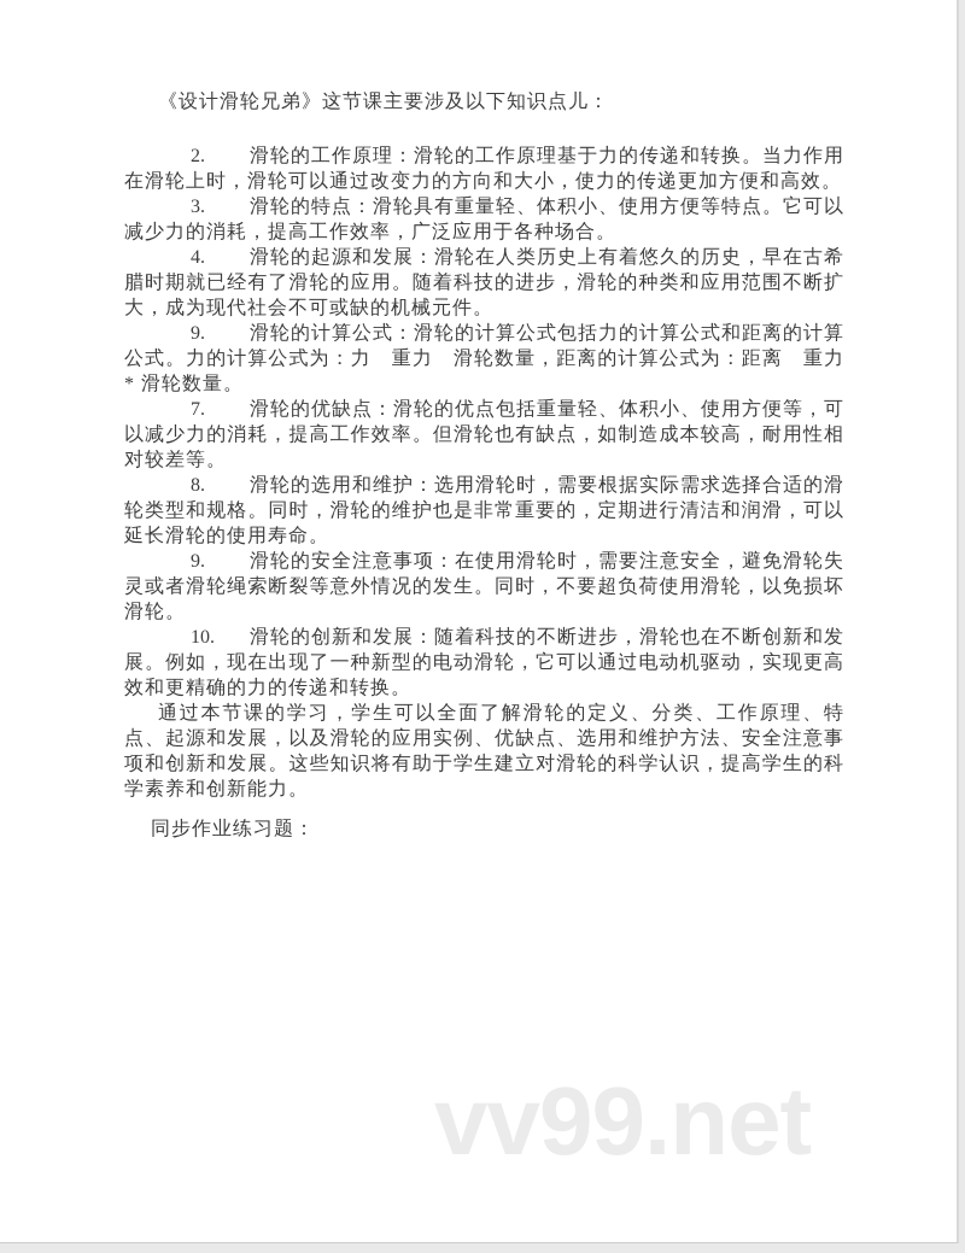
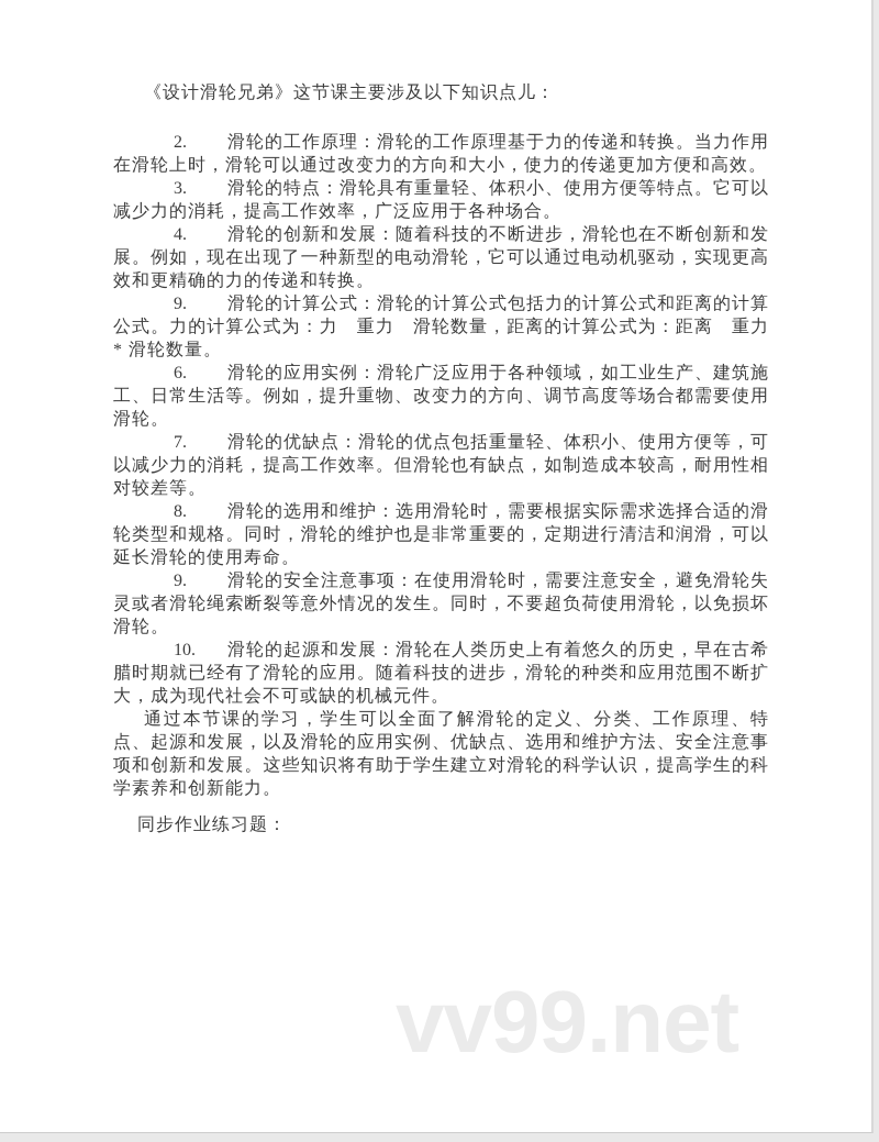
  《设计滑轮兄弟》这节课主要涉及以下知识点儿：
  2. 滑轮的工作原理：滑轮的工作原理基于力的传递和转换。当力作用在滑轮上时，滑轮可以通过改变力的方向和大小，使力的传递更加方便和高效。
  3. 滑轮的特点：滑轮具有重量轻、体积小、使用方便等特点。它可以减少力的消耗，提高工作效率，广泛应用于各种场合。
- 4. 滑轮的起源和发展：滑轮在人类历史上有着悠久的历史，早在古希腊时期就已经有了滑轮的应用。随着科技的进步，滑轮的种类和应用范围不断扩大，成为现代社会不可或缺的机械元件。
+ 4. 滑轮的创新和发展：随着科技的不断进步，滑轮也在不断创新和发展。例如，现在出现了一种新型的电动滑轮，它可以通过电动机驱动，实现更高效和更精确的力的传递和转换。
  9. 滑轮的计算公式：滑轮的计算公式包括力的计算公式和距离的计算公式。力的计算公式为：力 重力 滑轮数量，距离的计算公式为：距离 重力 * 滑轮数量。
+ 6. 滑轮的应用实例：滑轮广泛应用于各种领域，如工业生产、建筑施工、日常生活等。例如，提升重物、改变力的方向、调节高度等场合都需要使用滑轮。
  7. 滑轮的优缺点：滑轮的优点包括重量轻、体积小、使用方便等，可以减少力的消耗，提高工作效率。但滑轮也有缺点，如制造成本较高，耐用性相对较差等。
  8. 滑轮的选用和维护：选用滑轮时，需要根据实际需求选择合适的滑轮类型和规格。同时，滑轮的维护也是非常重要的，定期进行清洁和润滑，可以延长滑轮的使用寿命。
  9. 滑轮的安全注意事项：在使用滑轮时，需要注意安全，避免滑轮失灵或者滑轮绳索断裂等意外情况的发生。同时，不要超负荷使用滑轮，以免损坏滑轮。
- 10. 滑轮的创新和发展：随着科技的不断进步，滑轮也在不断创新和发展。例如，现在出现了一种新型的电动滑轮，它可以通过电动机驱动，实现更高效和更精确的力的传递和转换。
+ 10. 滑轮的起源和发展：滑轮在人类历史上有着悠久的历史，早在古希腊时期就已经有了滑轮的应用。随着科技的进步，滑轮的种类和应用范围不断扩大，成为现代社会不可或缺的机械元件。
  通过本节课的学习，学生可以全面了解滑轮的定义、分类、工作原理、特点、起源和发展，以及滑轮的应用实例、优缺点、选用和维护方法、安全注意事项和创新和发展。这些知识将有助于学生建立对滑轮的科学认识，提高学生的科学素养和创新能力。
  同步作业练习题：
